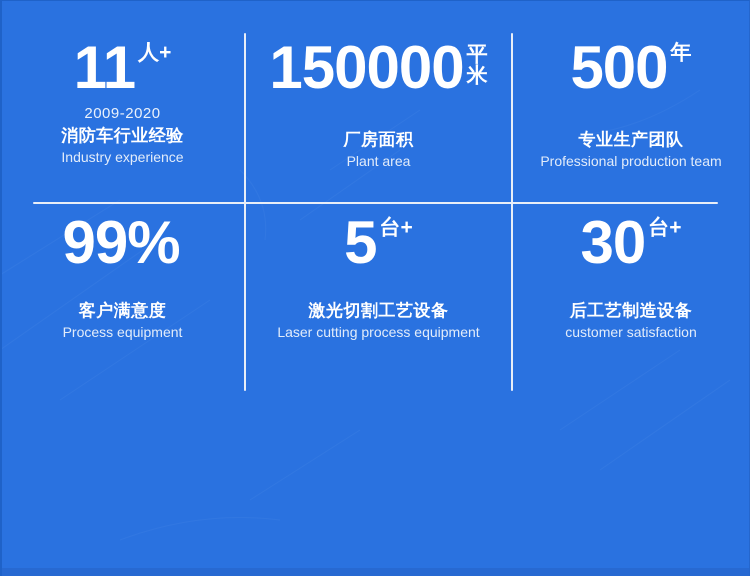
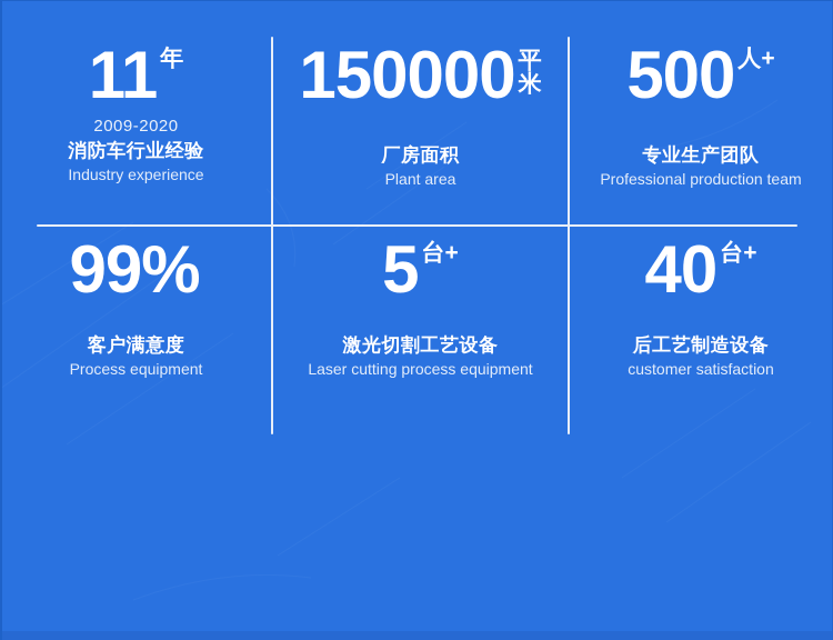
  11
- 人+
+ 年
  2009-2020
  消防车行业经验
  Industry experience
  150000
  平
  米
  厂房面积
  Plant area
  500
- 年
+ 人+
  专业生产团队
  Professional production team
  99%
  客户满意度
  Process equipment
  5
  台+
  激光切割工艺设备
  Laser cutting process equipment
- 30
+ 40
  台+
  后工艺制造设备
  customer satisfaction
